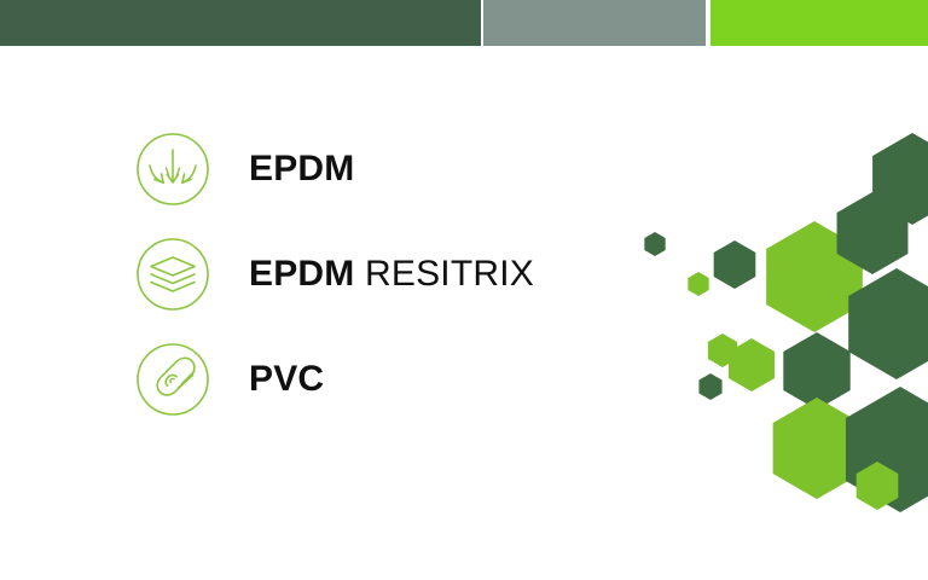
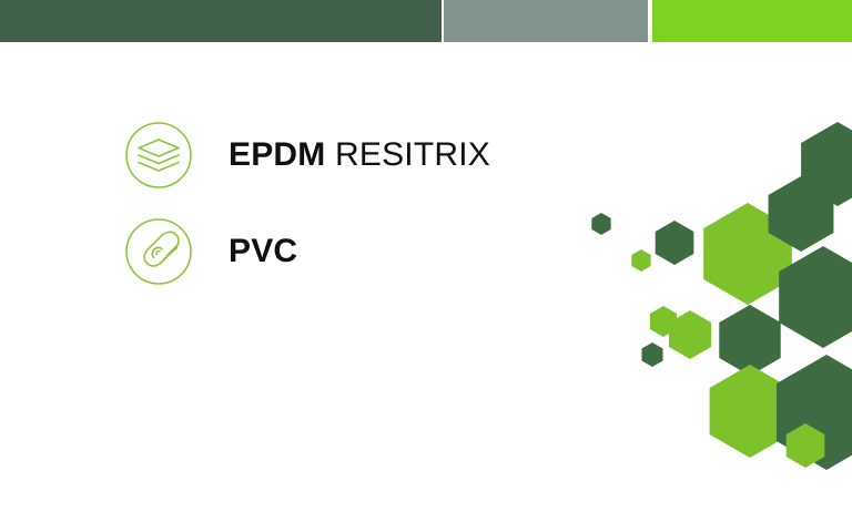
- EPDM
  EPDM RESITRIX
  PVC
